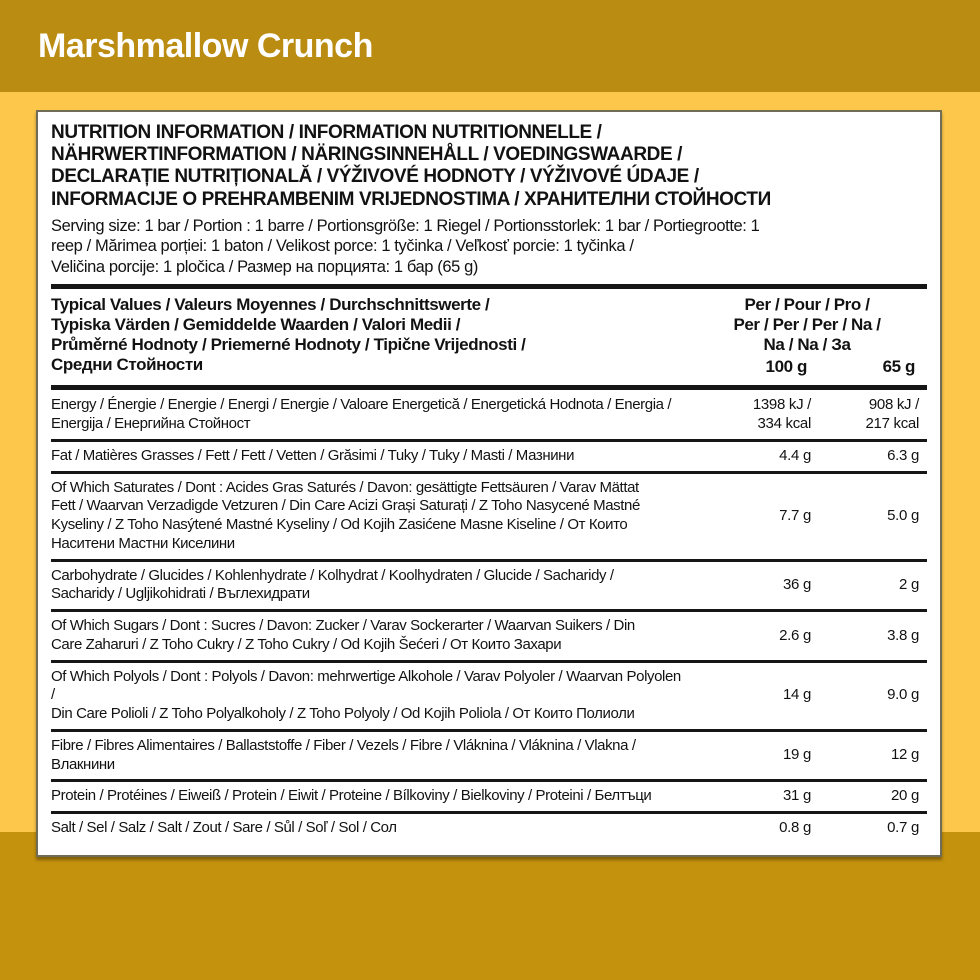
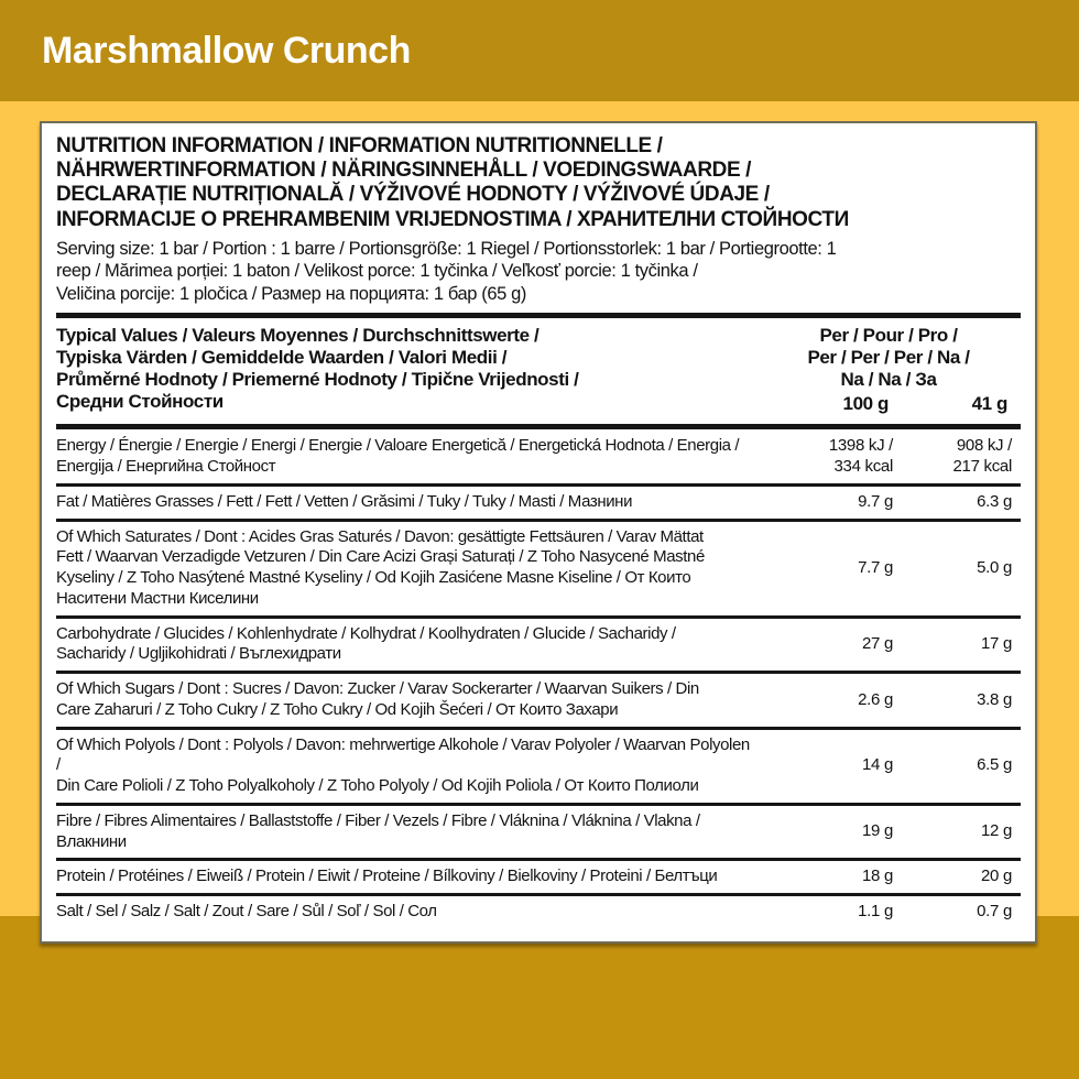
  Marshmallow Crunch
  NUTRITION INFORMATION / INFORMATION NUTRITIONNELLE /
  NÄHRWERTINFORMATION / NÄRINGSINNEHÅLL / VOEDINGSWAARDE /
  DECLARAȚIE NUTRIȚIONALĂ / VÝŽIVOVÉ HODNOTY / VÝŽIVOVÉ ÚDAJE /
  INFORMACIJE O PREHRAMBENIM VRIJEDNOSTIMA / ХРАНИТЕЛНИ СТОЙНОСТИ
  Serving size: 1 bar / Portion : 1 barre / Portionsgröße: 1 Riegel / Portionsstorlek: 1 bar / Portiegrootte: 1
  reep / Mărimea porției: 1 baton / Velikost porce: 1 tyčinka / Veľkosť porcie: 1 tyčinka /
  Veličina porcije: 1 pločica / Размер на порцията: 1 бар (65 g)
  Typical Values / Valeurs Moyennes / Durchschnittswerte /
  Typiska Värden / Gemiddelde Waarden / Valori Medii /
  Průměrné Hodnoty / Priemerné Hodnoty / Tipične Vrijednosti /
  Средни Стойности
  Per / Pour / Pro /
  Per / Per / Per / Na /
  Na / Na / За
  100 g
- 65 g
+ 41 g
  Energy / Énergie / Energie / Energi / Energie / Valoare Energetică / Energetická Hodnota / Energia /
  Energija / Енергийна Стойност
  1398 kJ /
  334 kcal
  908 kJ /
  217 kcal
  Fat / Matières Grasses / Fett / Fett / Vetten / Grăsimi / Tuky / Tuky / Masti / Мазнини
- 4.4 g
+ 9.7 g
  6.3 g
  Of Which Saturates / Dont : Acides Gras Saturés / Davon: gesättigte Fettsäuren / Varav Mättat
  Fett / Waarvan Verzadigde Vetzuren / Din Care Acizi Grași Saturați / Z Toho Nasycené Mastné
  Kyseliny / Z Toho Nasýtené Mastné Kyseliny / Od Kojih Zasićene Masne Kiseline / От Които
  Наситени Мастни Киселини
  7.7 g
  5.0 g
  Carbohydrate / Glucides / Kohlenhydrate / Kolhydrat / Koolhydraten / Glucide / Sacharidy /
  Sacharidy / Ugljikohidrati / Въглехидрати
- 36 g
+ 27 g
- 2 g
+ 17 g
  Of Which Sugars / Dont : Sucres / Davon: Zucker / Varav Sockerarter / Waarvan Suikers / Din
  Care Zaharuri / Z Toho Cukry / Z Toho Cukry / Od Kojih Šećeri / От Които Захари
  2.6 g
  3.8 g
  Of Which Polyols / Dont : Polyols / Davon: mehrwertige Alkohole / Varav Polyoler / Waarvan Polyolen /
  Din Care Polioli / Z Toho Polyalkoholy / Z Toho Polyoly / Od Kojih Poliola / От Които Полиоли
  14 g
- 9.0 g
+ 6.5 g
  Fibre / Fibres Alimentaires / Ballaststoffe / Fiber / Vezels / Fibre / Vláknina / Vláknina / Vlakna /
  Влакнини
  19 g
  12 g
  Protein / Protéines / Eiweiß / Protein / Eiwit / Proteine / Bílkoviny / Bielkoviny / Proteini / Белтъци
- 31 g
+ 18 g
  20 g
  Salt / Sel / Salz / Salt / Zout / Sare / Sůl / Soľ / Sol / Сол
- 0.8 g
+ 1.1 g
  0.7 g
